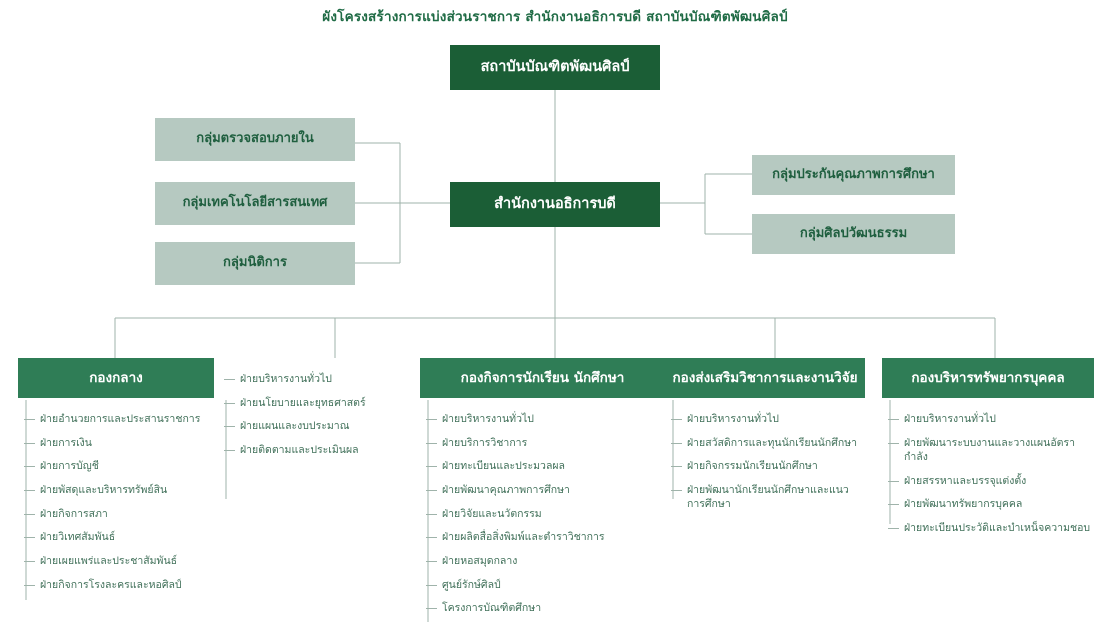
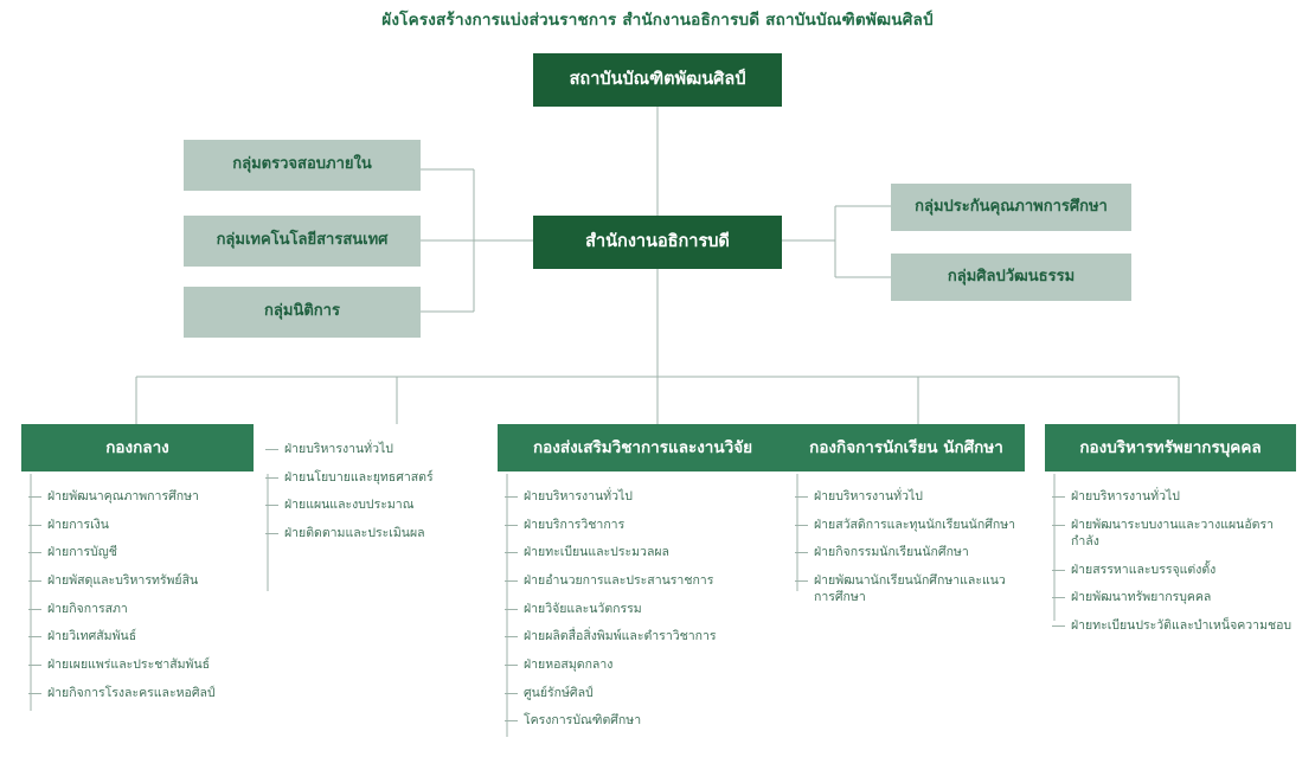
  ผังโครงสร้างการแบ่งส่วนราชการ สำนักงานอธิการบดี สถาบันบัณฑิตพัฒนศิลป์
  สถาบันบัณฑิตพัฒนศิลป์
  สำนักงานอธิการบดี
  กลุ่มตรวจสอบภายใน
  กลุ่มเทคโนโลยีสารสนเทศ
  กลุ่มนิติการ
  กลุ่มประกันคุณภาพการศึกษา
  กลุ่มศิลปวัฒนธรรม
  กองกลาง
- ฝ่ายอำนวยการและประสานราชการ
+ ฝ่ายพัฒนาคุณภาพการศึกษา
  ฝ่ายการเงิน
  ฝ่ายการบัญชี
  ฝ่ายพัสดุและบริหารทรัพย์สิน
  ฝ่ายกิจการสภา
  ฝ่ายวิเทศสัมพันธ์
  ฝ่ายเผยแพร่และประชาสัมพันธ์
  ฝ่ายกิจการโรงละครและหอศิลป์
  ฝ่ายบริหารงานทั่วไป
  ฝ่ายนโยบายและยุทธศาสตร์
  ฝ่ายแผนและงบประมาณ
  ฝ่ายติดตามและประเมินผล
- กองกิจการนักเรียน นักศึกษา
+ กองส่งเสริมวิชาการและงานวิจัย
  ฝ่ายบริหารงานทั่วไป
  ฝ่ายบริการวิชาการ
  ฝ่ายทะเบียนและประมวลผล
- ฝ่ายพัฒนาคุณภาพการศึกษา
+ ฝ่ายอำนวยการและประสานราชการ
  ฝ่ายวิจัยและนวัตกรรม
  ฝ่ายผลิตสื่อสิ่งพิมพ์และตำราวิชาการ
  ฝ่ายหอสมุดกลาง
  ศูนย์รักษ์ศิลป์
  โครงการบัณฑิตศึกษา
- กองส่งเสริมวิชาการและงานวิจัย
+ กองกิจการนักเรียน นักศึกษา
  ฝ่ายบริหารงานทั่วไป
  ฝ่ายสวัสดิการและทุนนักเรียนนักศึกษา
  ฝ่ายกิจกรรมนักเรียนนักศึกษา
  ฝ่ายพัฒนานักเรียนนักศึกษาและแนวการศึกษา
  กองบริหารทรัพยากรบุคคล
  ฝ่ายบริหารงานทั่วไป
  ฝ่ายพัฒนาระบบงานและวางแผนอัตรากำลัง
  ฝ่ายสรรหาและบรรจุแต่งตั้ง
  ฝ่ายพัฒนาทรัพยากรบุคคล
  ฝ่ายทะเบียนประวัติและบำเหน็จความชอบ
